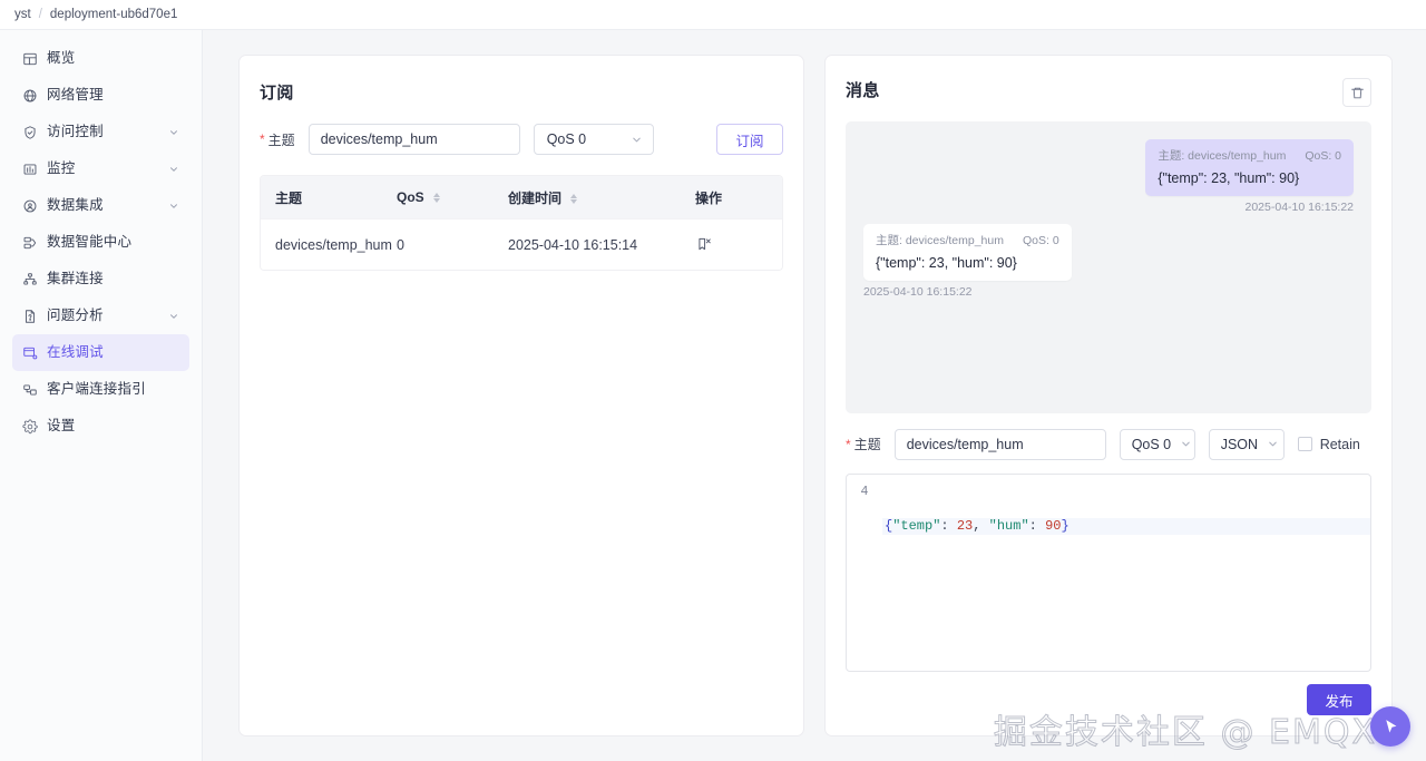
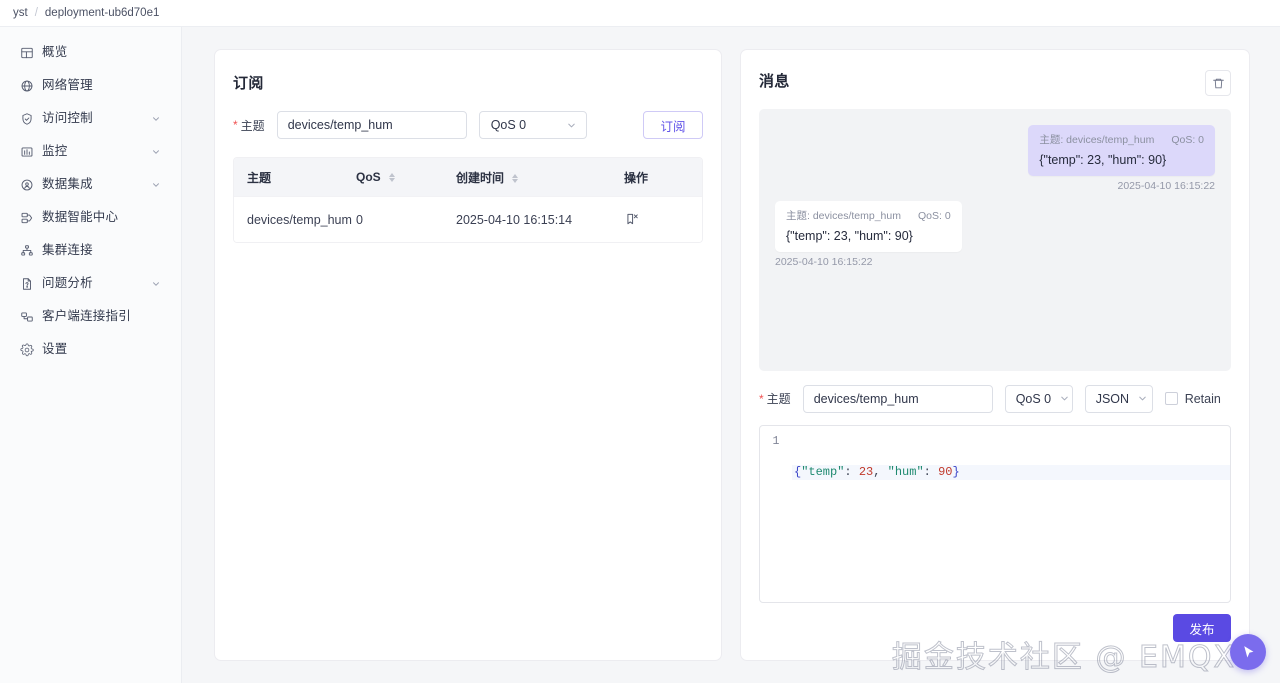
  yst
  /
  deployment-ub6d70e1
  概览
  网络管理
  访问控制
  监控
  数据集成
  数据智能中心
  集群连接
  问题分析
- 在线调试
  客户端连接指引
  设置
  订阅
  *
  主题
  devices/temp_hum
  QoS 0
  订阅
  主题
  QoS
  创建时间
  操作
  devices/temp_hum
  0
  2025-04-10 16:15:14
  消息
  主题: devices/temp_hum
  QoS: 0
  {"temp": 23, "hum": 90}
  2025-04-10 16:15:22
  主题: devices/temp_hum
  QoS: 0
  {"temp": 23, "hum": 90}
  2025-04-10 16:15:22
  *
  主题
  devices/temp_hum
  QoS 0
  JSON
  Retain
- 4
+ 1
  {"temp": 23, "hum": 90}
  发布
  掘金技术社区 @ EMQX
